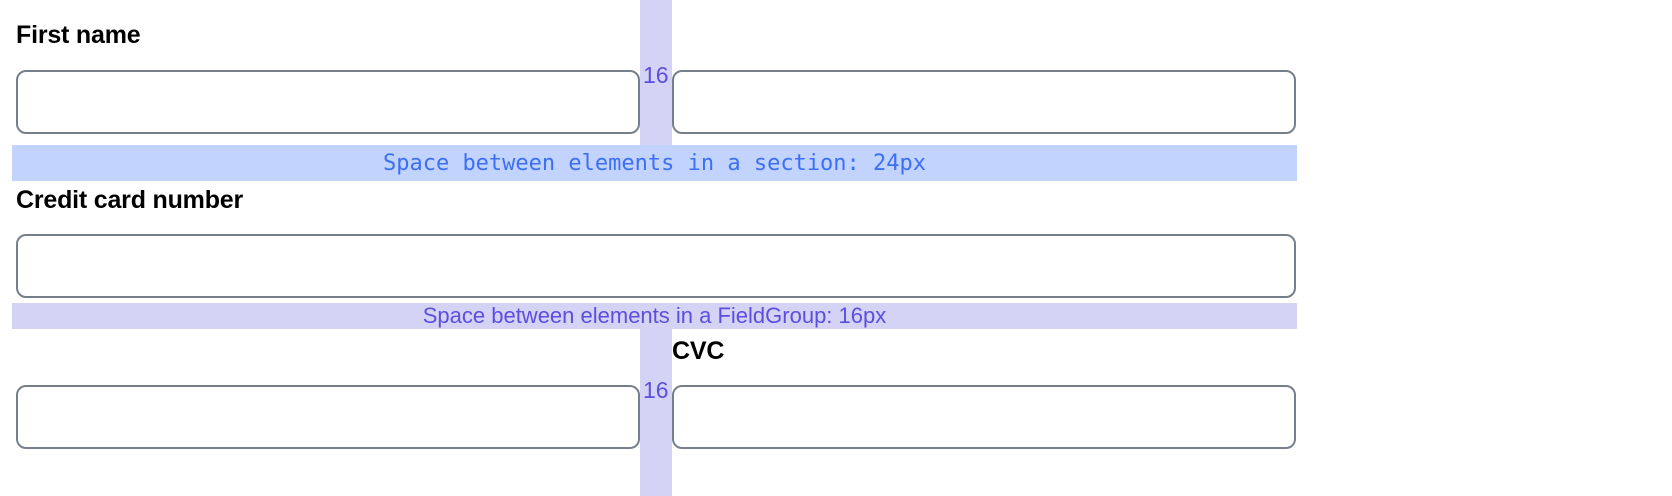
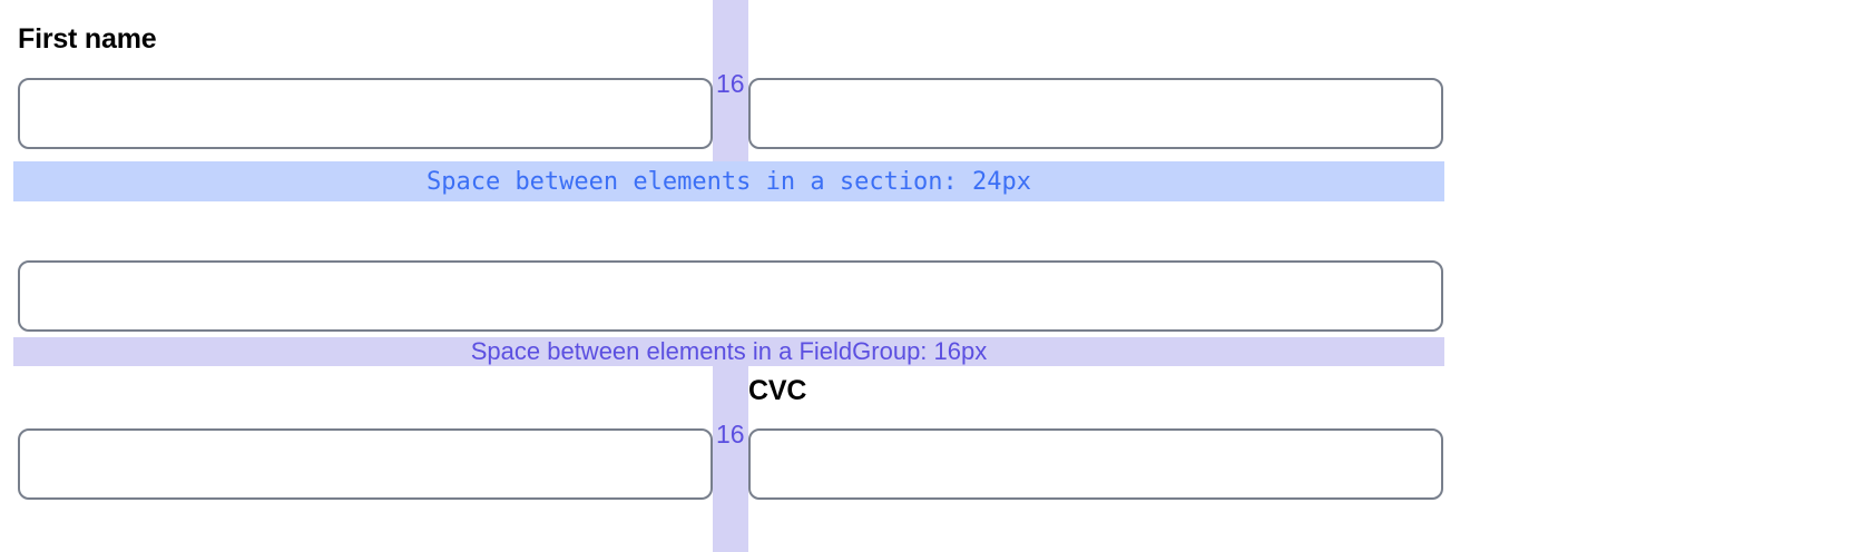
  16
  First name
  Space between elements in a section: 24px
- Credit card number
  Space between elements in a FieldGroup: 16px
  16
  CVC
